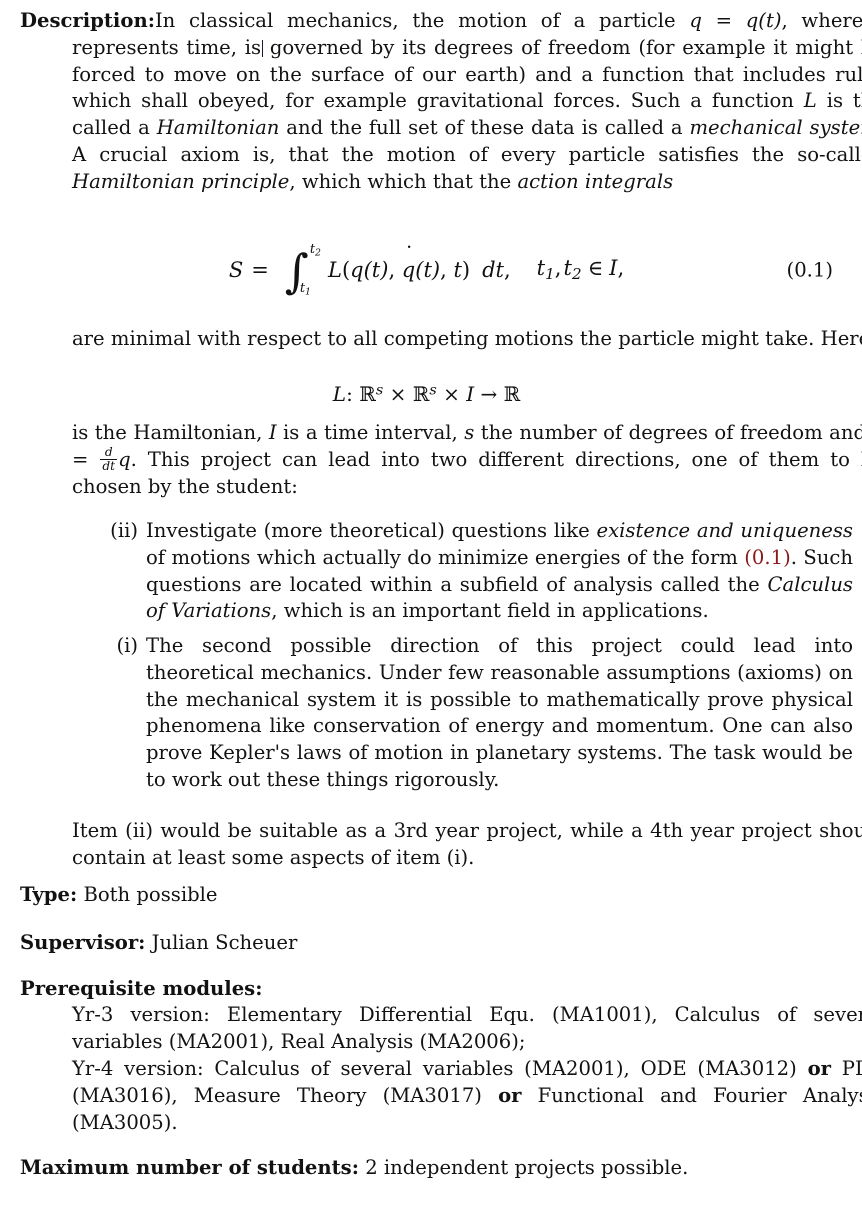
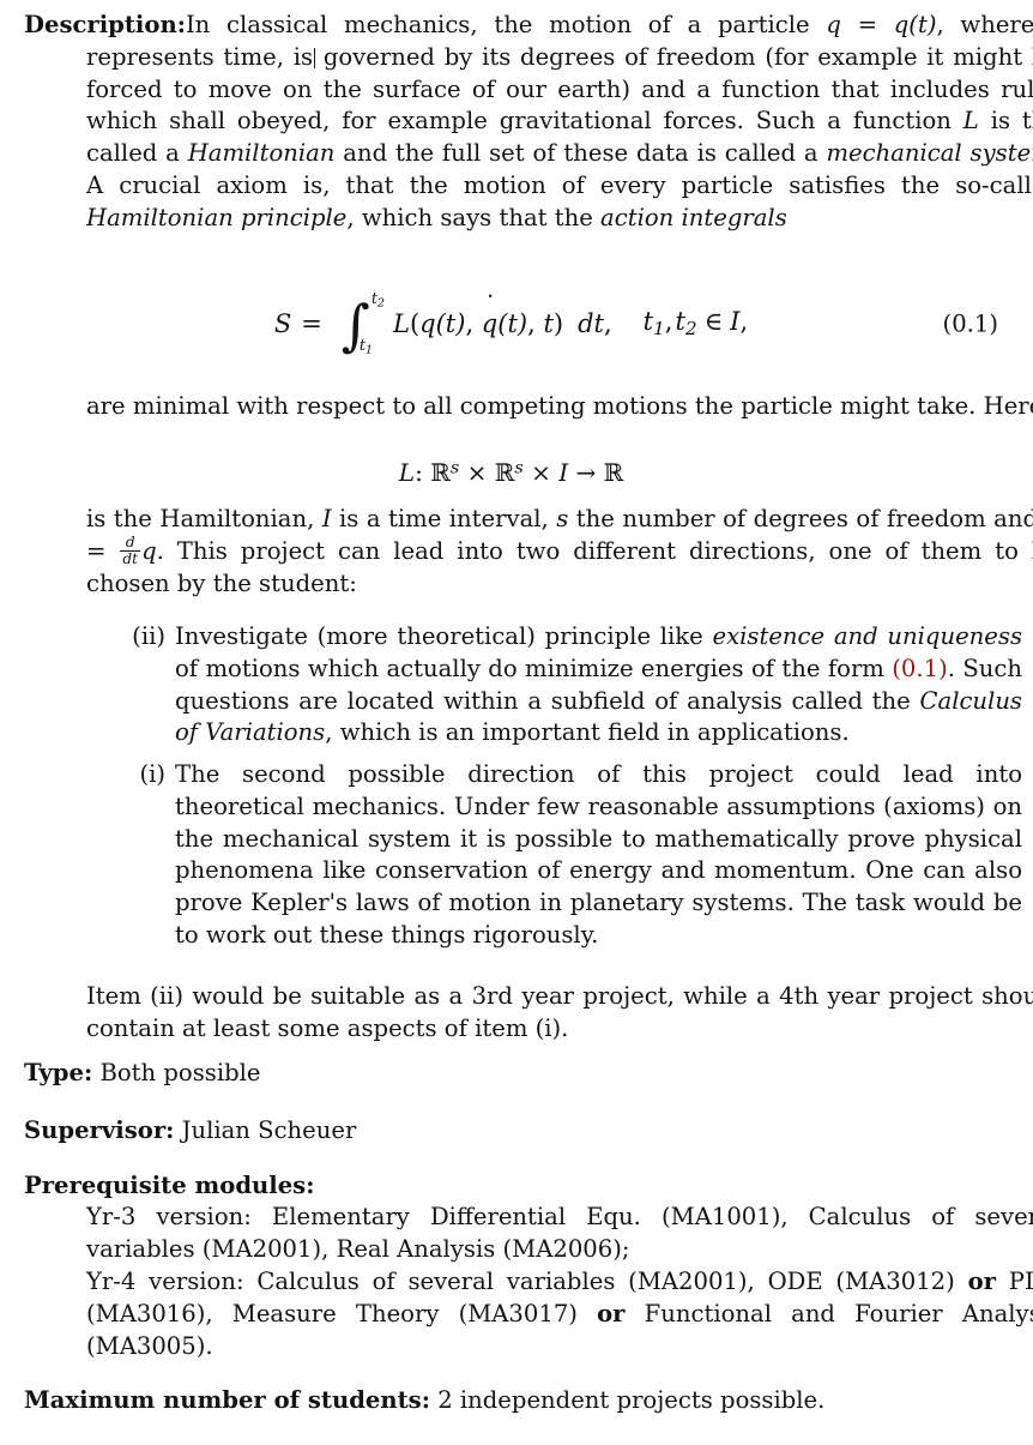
- Description:In classical mechanics, the motion of a particle q = q(t), where represents time, is governed by its degrees of freedom (for example it might forced to move on the surface of our earth) and a function that includes rul which shall obeyed, for example gravitational forces. Such a function L is t called a Hamiltonian and the full set of these data is called a mechanical syste A crucial axiom is, that the motion of every particle satisfies the so-call Hamiltonian principle, which which that the action integrals
+ Description:In classical mechanics, the motion of a particle q = q(t), where represents time, is governed by its degrees of freedom (for example it might forced to move on the surface of our earth) and a function that includes rul which shall obeyed, for example gravitational forces. Such a function L is t called a Hamiltonian and the full set of these data is called a mechanical syste A crucial axiom is, that the motion of every particle satisfies the so-call Hamiltonian principle, which says that the action integrals
  S
  =
  ∫
  t2
  t1
  L(q(t), q(t), t)
  dt
  ,
  t1, t2 ∈ I,
  (0.1)
  are minimal with respect to all competing motions the particle might take. Her
  L: ℝs × ℝs × I → ℝ
  is the Hamiltonian, I is a time interval, s the number of degrees of freedom and =
  d
  dt
  q. This project can lead into two different directions, one of them to chosen by the student:
  (ii)
- Investigate (more theoretical) questions like existence and uniqueness of motions which actually do minimize energies of the form (0.1). Such questions are located within a subfield of analysis called the Calculus of Variations, which is an important field in applications.
+ Investigate (more theoretical) principle like existence and uniqueness of motions which actually do minimize energies of the form (0.1). Such questions are located within a subfield of analysis called the Calculus of Variations, which is an important field in applications.
  (i)
  The second possible direction of this project could lead into theoretical mechanics. Under few reasonable assumptions (axioms) on the mechanical system it is possible to mathematically prove physical phenomena like conservation of energy and momentum. One can also prove Kepler's laws of motion in planetary systems. The task would be to work out these things rigorously.
  Item (ii) would be suitable as a 3rd year project, while a 4th year project shou contain at least some aspects of item (i).
  Type: Both possible
  Supervisor: Julian Scheuer
  Prerequisite modules:
  Yr-3 version: Elementary Differential Equ. (MA1001), Calculus of seve variables (MA2001), Real Analysis (MA2006);
  Yr-4 version: Calculus of several variables (MA2001), ODE (MA3012) or P (MA3016), Measure Theory (MA3017) or Functional and Fourier Analy (MA3005).
  Maximum number of students: 2 independent projects possible.
